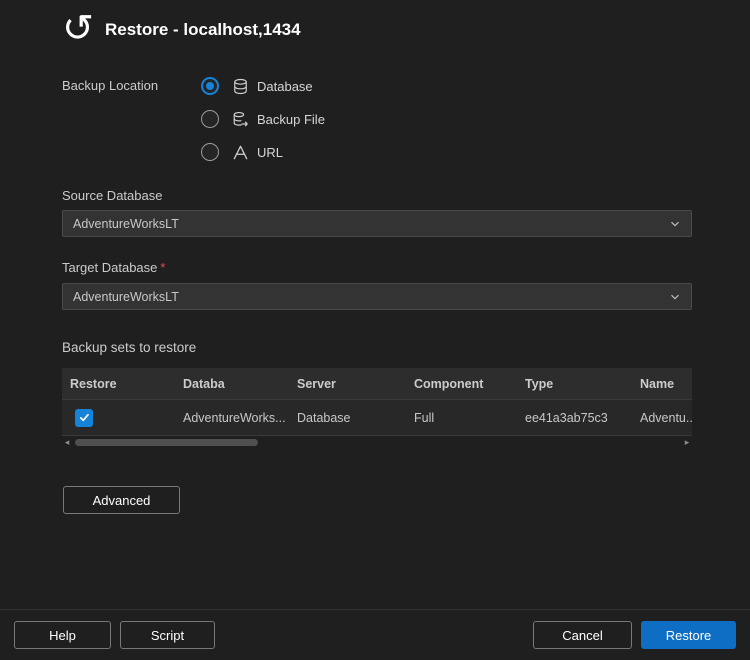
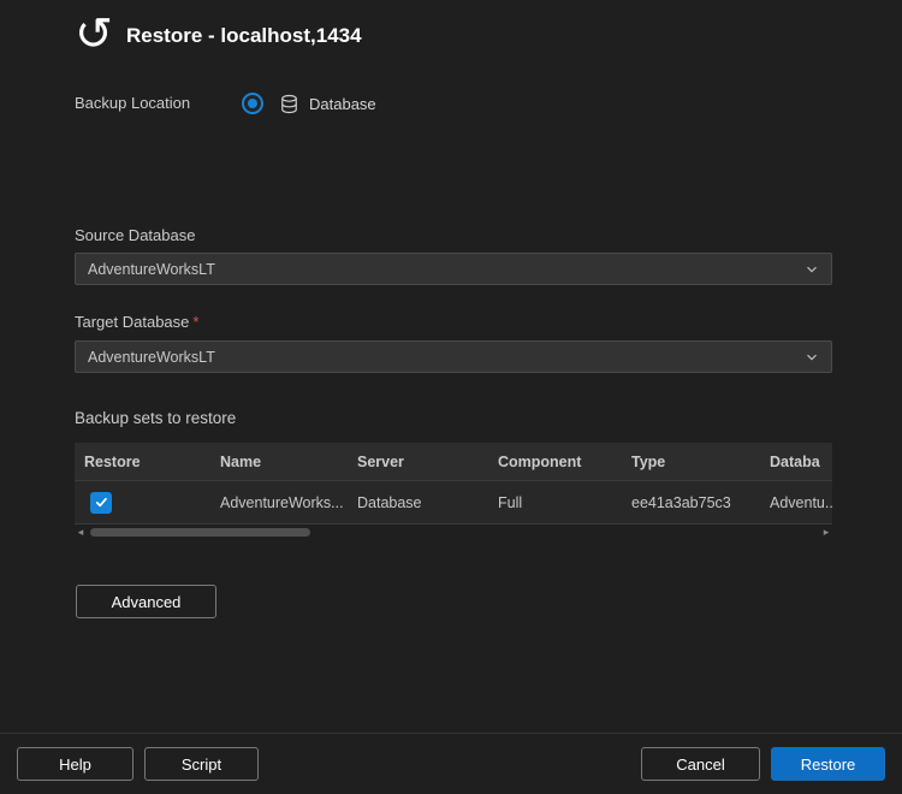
  ↺
  Restore - localhost,1434
  Backup Location
  Database
- Backup File
- URL
  Source Database
  AdventureWorksLT
  Target Database *
  AdventureWorksLT
  Backup sets to restore
  Restore
- Databa
+ Name
  Server
  Component
  Type
- Name
+ Databa
  AdventureWorks...
  Database
  Full
  ee41a3ab75c3
  Adventu..
  ◂
  ▸
  Advanced
  Help
  Script
  Cancel
  Restore
